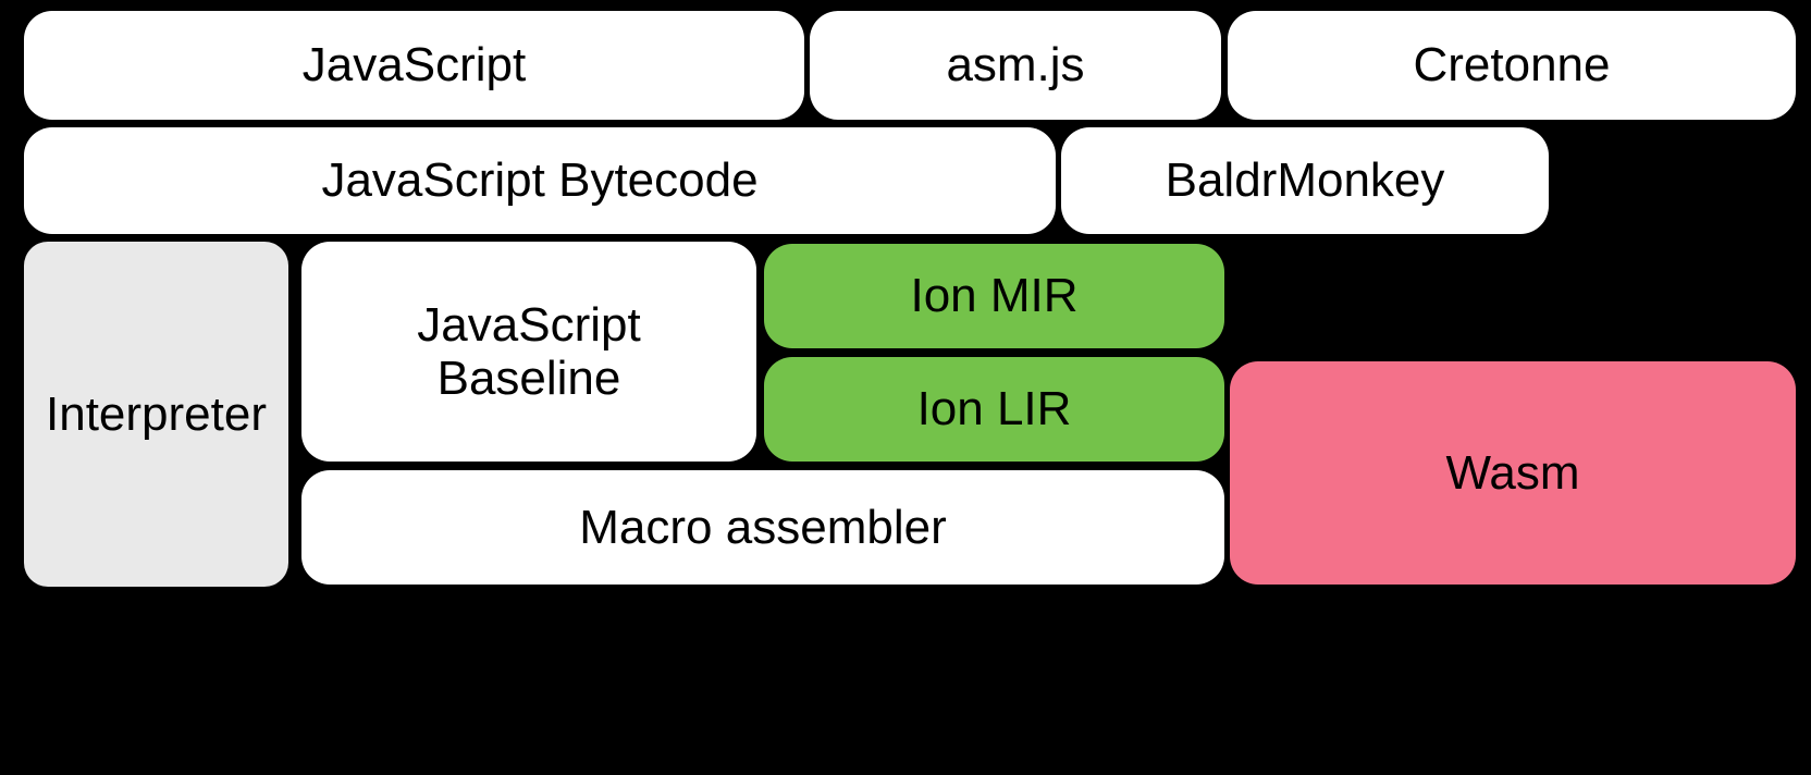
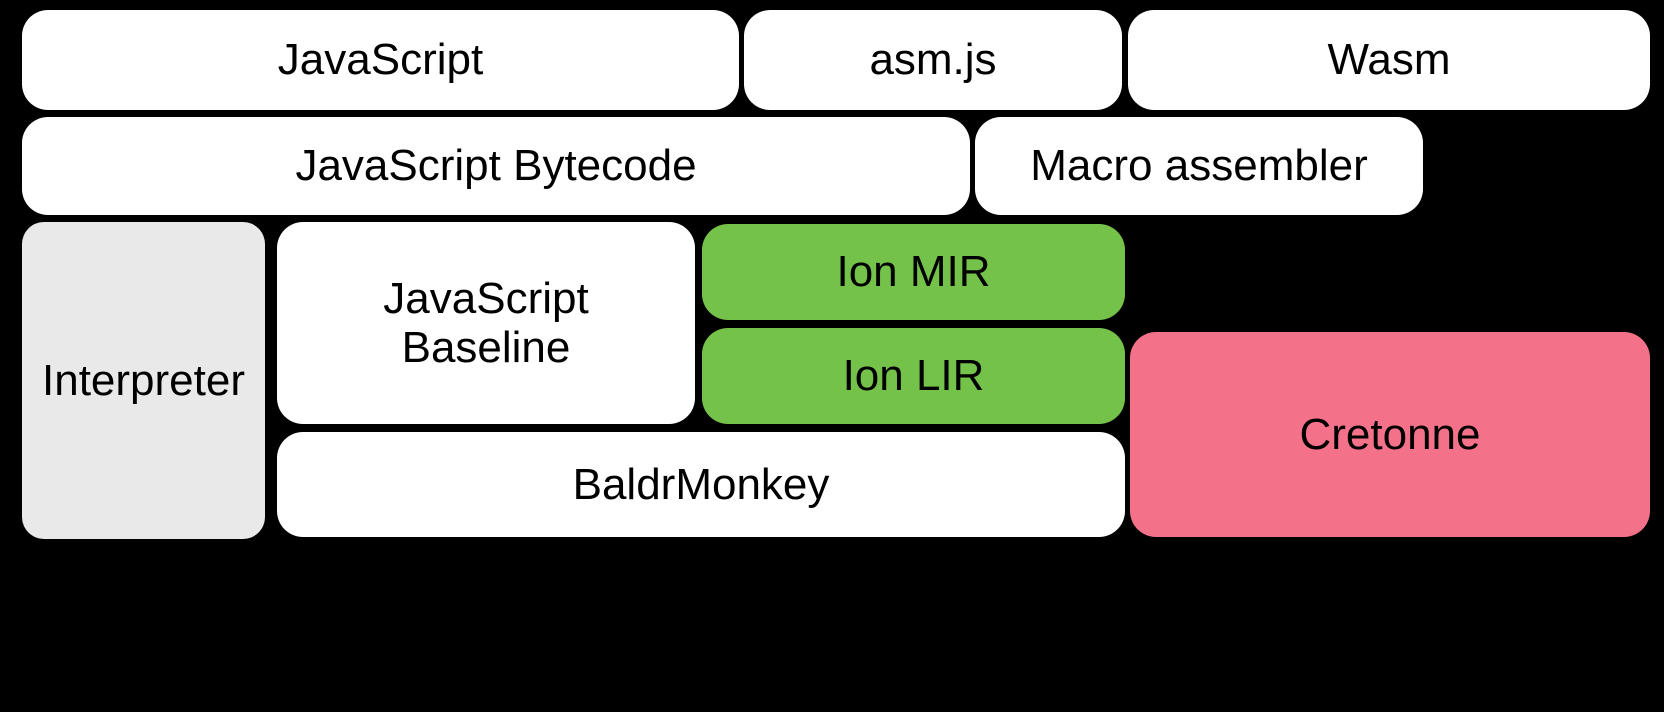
  JavaScript
  asm.js
- Cretonne
+ Wasm
  JavaScript Bytecode
- BaldrMonkey
+ Macro assembler
  Interpreter
  JavaScript
  Baseline
  Ion MIR
  Ion LIR
- Wasm
+ Cretonne
- Macro assembler
+ BaldrMonkey
